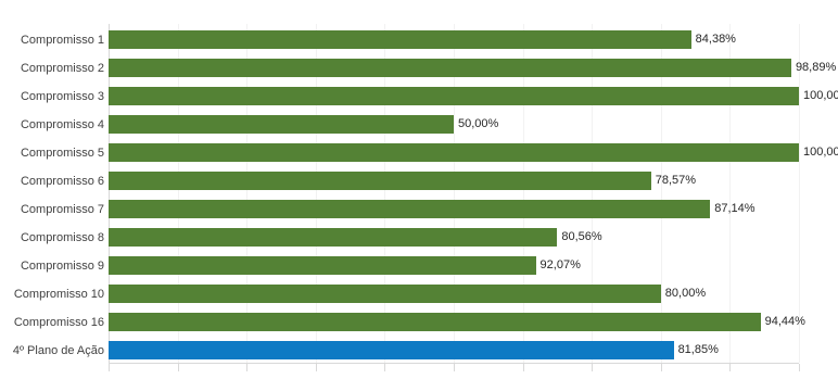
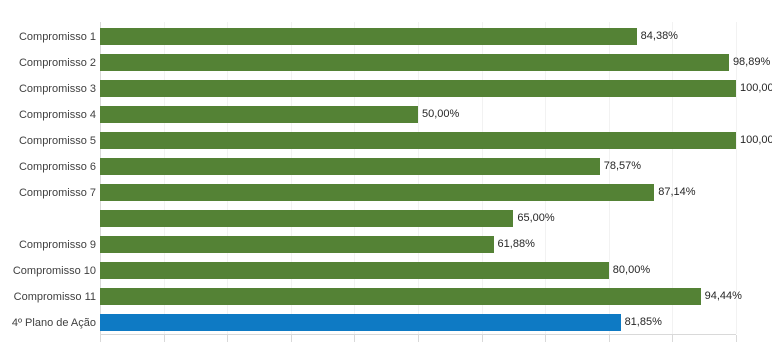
  Compromisso 1
  Compromisso 2
  Compromisso 3
  Compromisso 4
  Compromisso 5
  Compromisso 6
  Compromisso 7
- Compromisso 8
  Compromisso 9
  Compromisso 10
- Compromisso 16
+ Compromisso 11
  4º Plano de Ação
  84,38%
  98,89%
  100,00
  50,00%
  100,00
  78,57%
  87,14%
- 80,56%
+ 65,00%
- 92,07%
+ 61,88%
  80,00%
  94,44%
  81,85%
